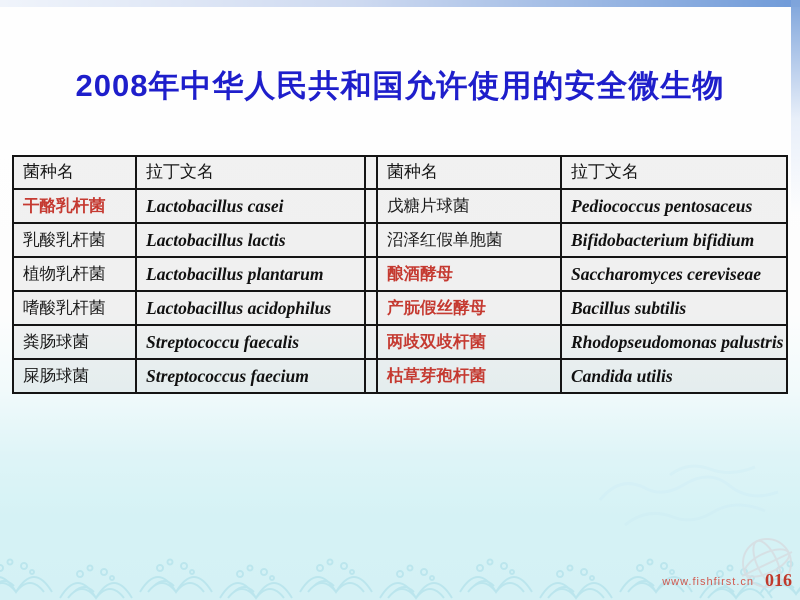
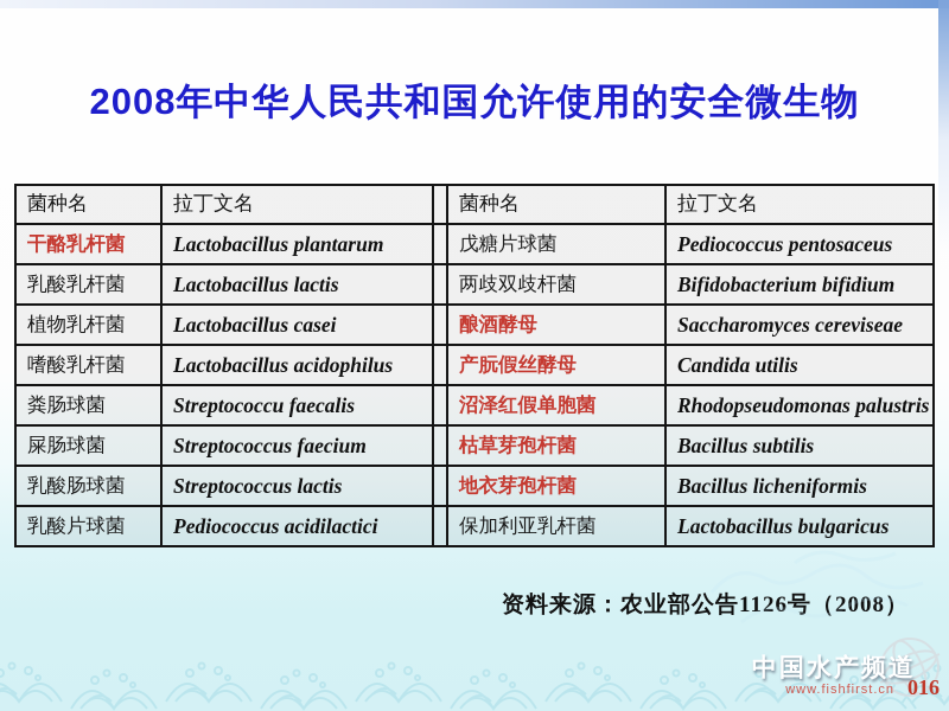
  2008年中华人民共和国允许使用的安全微生物
  菌种名	拉丁文名		菌种名	拉丁文名
- 干酪乳杆菌	Lactobacillus casei		戊糖片球菌	Pediococcus pentosaceus
+ 干酪乳杆菌	Lactobacillus plantarum		戊糖片球菌	Pediococcus pentosaceus
- 乳酸乳杆菌	Lactobacillus lactis		沼泽红假单胞菌	Bifidobacterium bifidium
+ 乳酸乳杆菌	Lactobacillus lactis		两歧双歧杆菌	Bifidobacterium bifidium
- 植物乳杆菌	Lactobacillus plantarum		酿酒酵母	Saccharomyces cereviseae
+ 植物乳杆菌	Lactobacillus casei		酿酒酵母	Saccharomyces cereviseae
- 嗜酸乳杆菌	Lactobacillus acidophilus		产朊假丝酵母	Bacillus subtilis
+ 嗜酸乳杆菌	Lactobacillus acidophilus		产朊假丝酵母	Candida utilis
- 粪肠球菌	Streptococcu faecalis		两歧双歧杆菌	Rhodopseudomonas palustris
+ 粪肠球菌	Streptococcu faecalis		沼泽红假单胞菌	Rhodopseudomonas palustris
- 屎肠球菌	Streptococcus faecium		枯草芽孢杆菌	Candida utilis
+ 屎肠球菌	Streptococcus faecium		枯草芽孢杆菌	Bacillus subtilis
+ 乳酸肠球菌	Streptococcus lactis		地衣芽孢杆菌	Bacillus licheniformis
+ 乳酸片球菌	Pediococcus acidilactici		保加利亚乳杆菌	Lactobacillus bulgaricus
+ 资料来源：农业部公告1126号（2008）
+ 中国水产频道
  www.fishfirst.cn
  016
